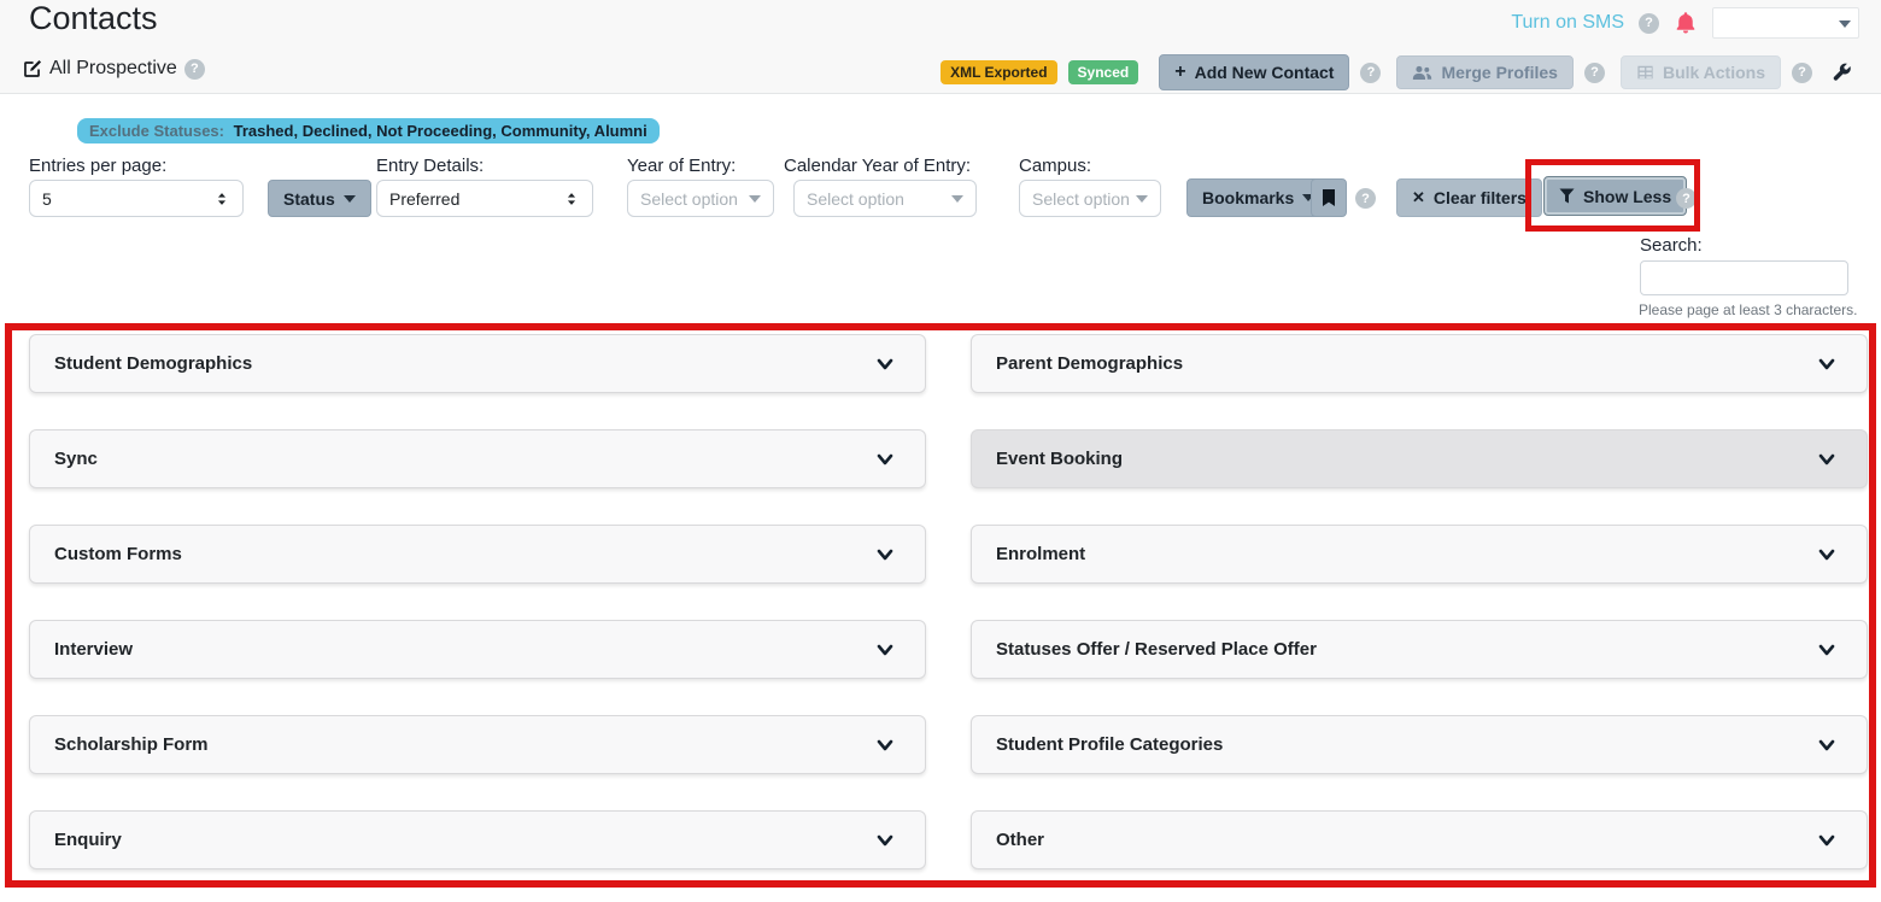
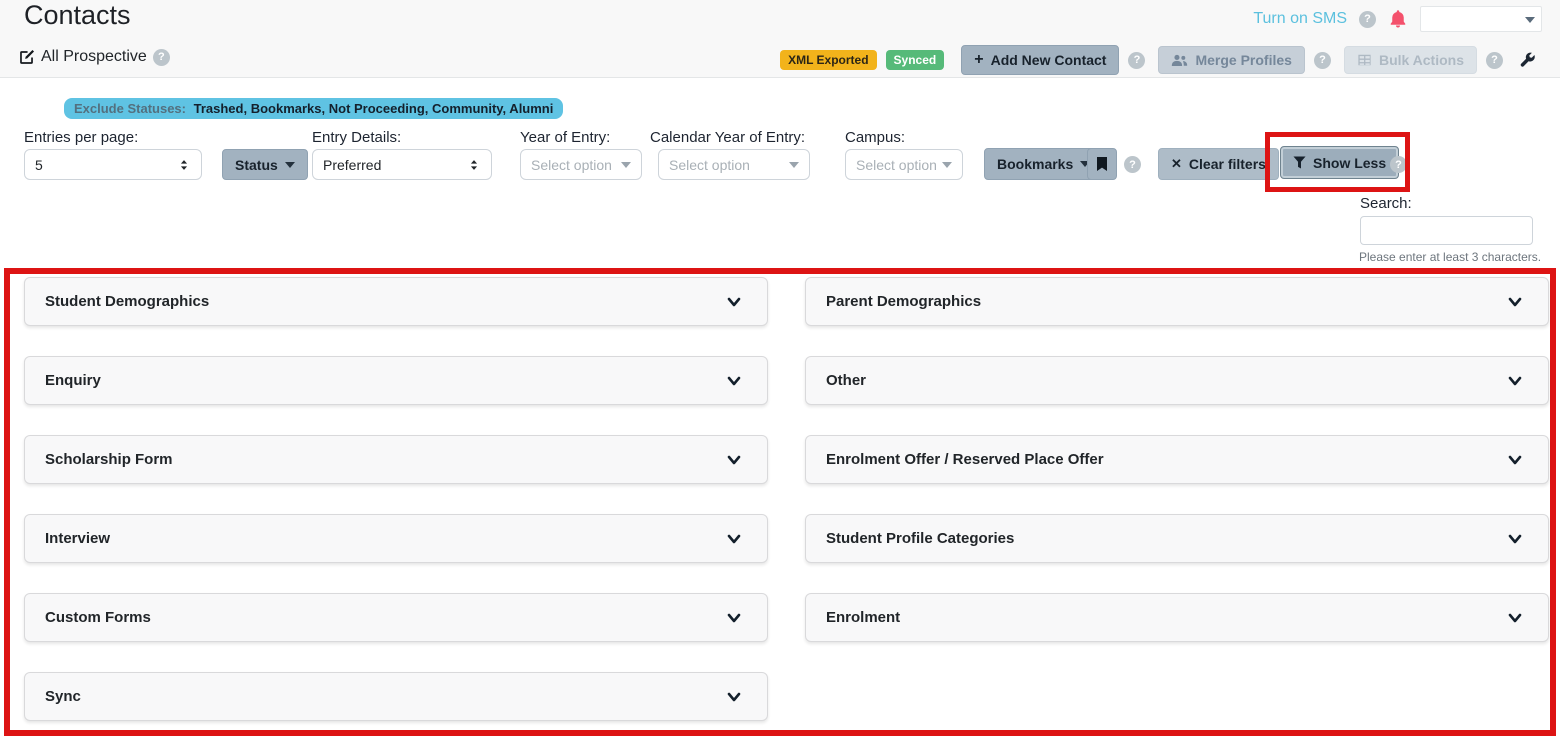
  Contacts
  Turn on SMS
  ?
  All Prospective
  ?
  XML Exported
  Synced
  +
  Add New Contact
  ?
  Merge Profiles
  ?
  Bulk Actions
  ?
- Exclude Statuses: Trashed, Declined, Not Proceeding, Community, Alumni
+ Exclude Statuses: Trashed, Bookmarks, Not Proceeding, Community, Alumni
  Entries per page:
  Entry Details:
  Year of Entry:
  Calendar Year of Entry:
  Campus:
  5
  Status
  Preferred
  Select option
  Select option
  Select option
  Bookmarks
  ?
  ✕
  Clear filters
  Show Less
  ?
  Search:
- Please page at least 3 characters.
+ Please enter at least 3 characters.
  Student Demographics
- Sync
+ Enquiry
- Custom Forms
+ Scholarship Form
  Interview
- Scholarship Form
+ Custom Forms
- Enquiry
+ Sync
  Parent Demographics
- Event Booking
- Enrolment
+ Other
- Statuses Offer / Reserved Place Offer
+ Enrolment Offer / Reserved Place Offer
  Student Profile Categories
- Other
+ Enrolment
